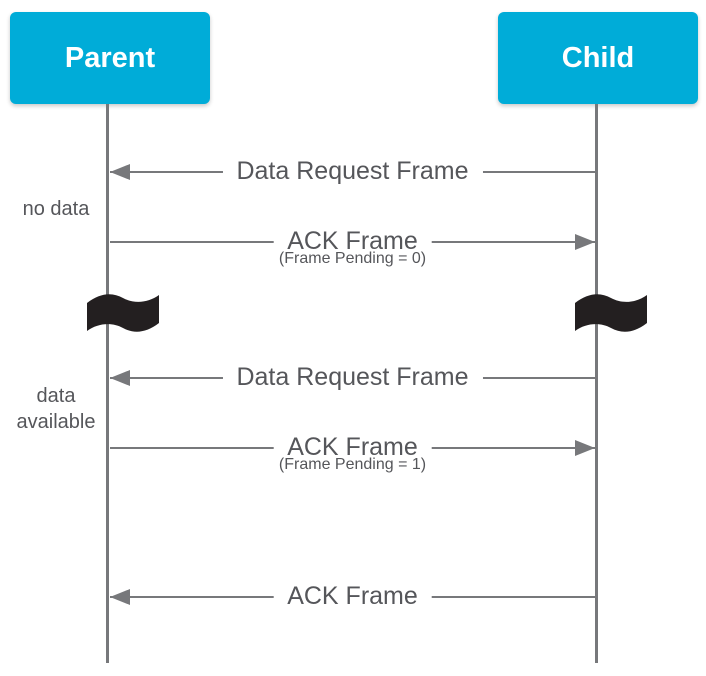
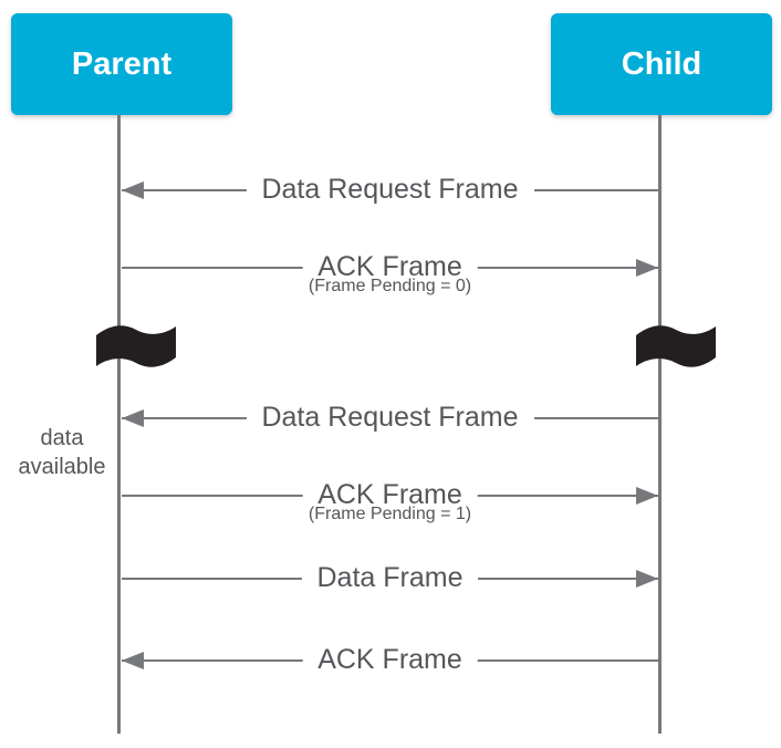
  Parent
  Child
  Data Request Frame
  ACK Frame
  (Frame Pending = 0)
  Data Request Frame
  ACK Frame
  (Frame Pending = 1)
+ Data Frame
  ACK Frame
- no data
  data available
